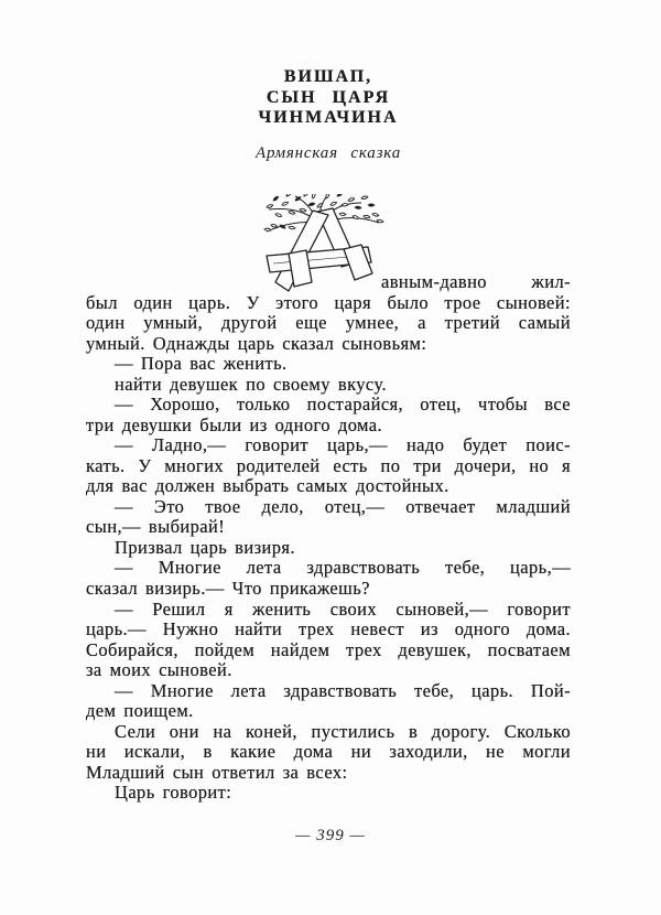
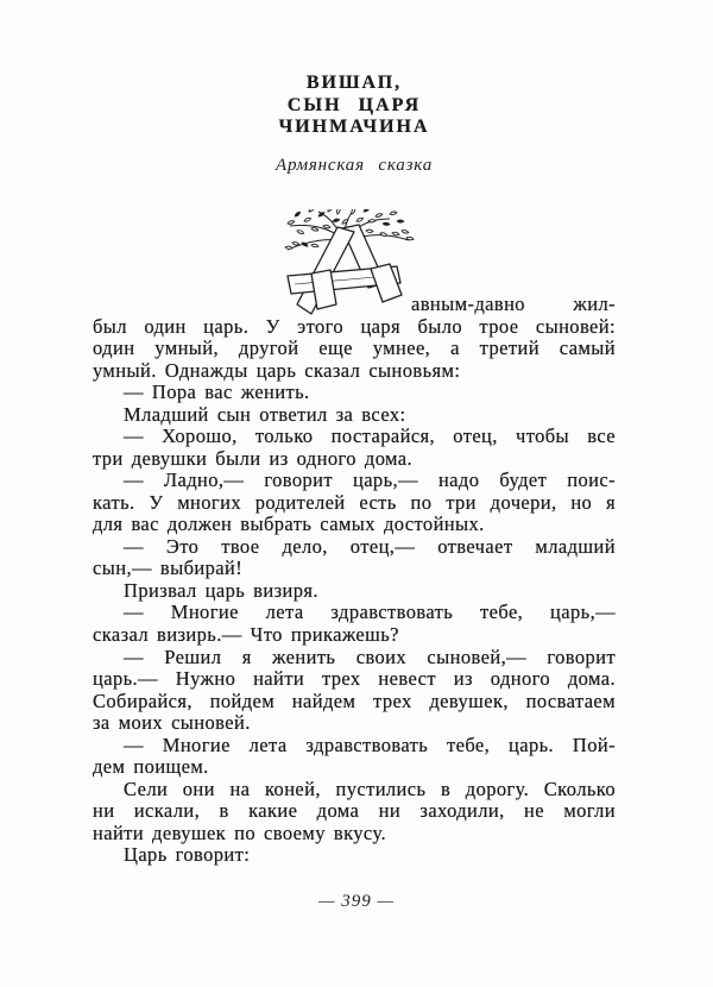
  ВИШАП,
  СЫН ЦАРЯ
  ЧИНМАЧИНА
  Армянская сказка
  авным-давно жил-
  был один царь. У этого царя было трое сыновей:
  один умный, другой еще умнее, а третий самый
  умный. Однажды царь сказал сыновьям:
  — Пора вас женить.
- найти девушек по своему вкусу.
+ Младший сын ответил за всех:
  — Хорошо, только постарайся, отец, чтобы все
  три девушки были из одного дома.
  — Ладно,— говорит царь,— надо будет поис-
  кать. У многих родителей есть по три дочери, но я
  для вас должен выбрать самых достойных.
  — Это твое дело, отец,— отвечает младший
  сын,— выбирай!
  Призвал царь визиря.
  — Многие лета здравствовать тебе, царь,—
  сказал визирь.— Что прикажешь?
  — Решил я женить своих сыновей,— говорит
  царь.— Нужно найти трех невест из одного дома.
  Собирайся, пойдем найдем трех девушек, посватаем
  за моих сыновей.
  — Многие лета здравствовать тебе, царь. Пой-
  дем поищем.
  Сели они на коней, пустились в дорогу. Сколько
  ни искали, в какие дома ни заходили, не могли
- Младший сын ответил за всех:
+ найти девушек по своему вкусу.
  Царь говорит:
  — 399 —
